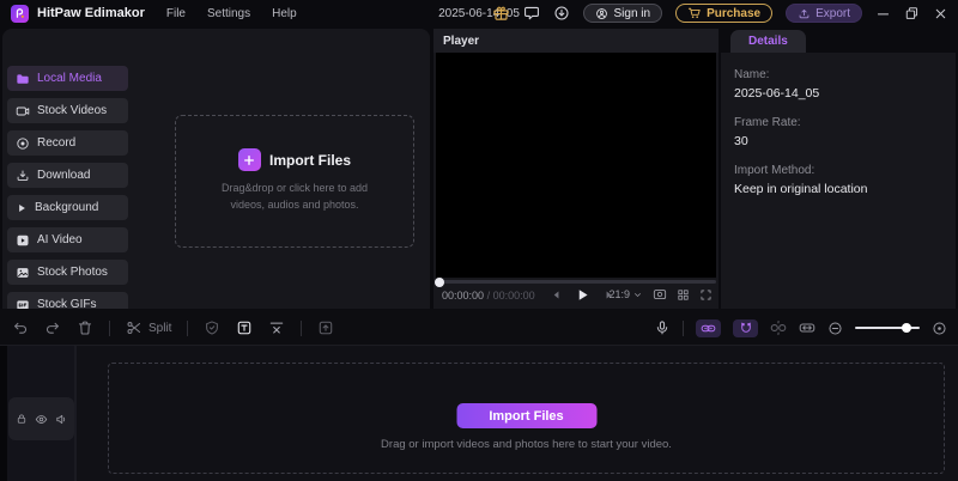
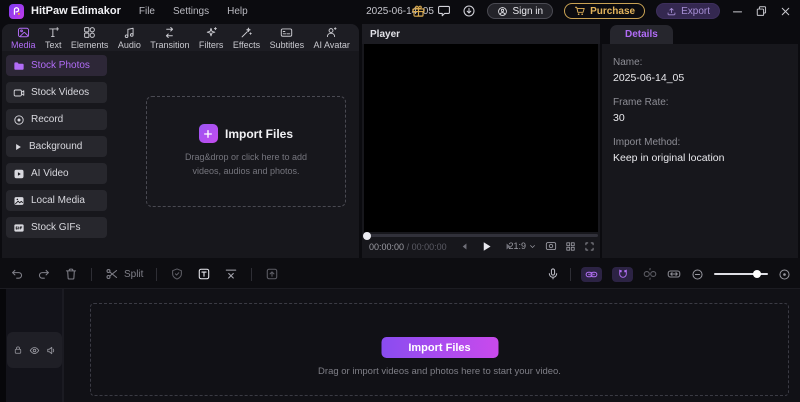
  HitPaw Edimakor
  File
  Settings
  Help
  2025-06-105
  Sign in
  Purchase
  Export
+ Media
+ Text
+ Elements
+ Audio
+ Transition
+ Filters
+ Effects
+ Subtitles
+ AI Avatar
- Local Media
+ Stock Photos
  Stock Videos
  Record
- Download
  Background
  AI Video
- Stock Photos
+ Local Media
  Stock GIFs
  Import Files
  Drag&drop or click here to add
  videos, audios and photos.
  Player
  00:00:00 / 00:00:00
  21:9
  Details
  Name:
  2025-06-14_05
  Frame Rate:
  30
  Import Method:
  Keep in original location
  Split
  Import Files
  Drag or import videos and photos here to start your video.
